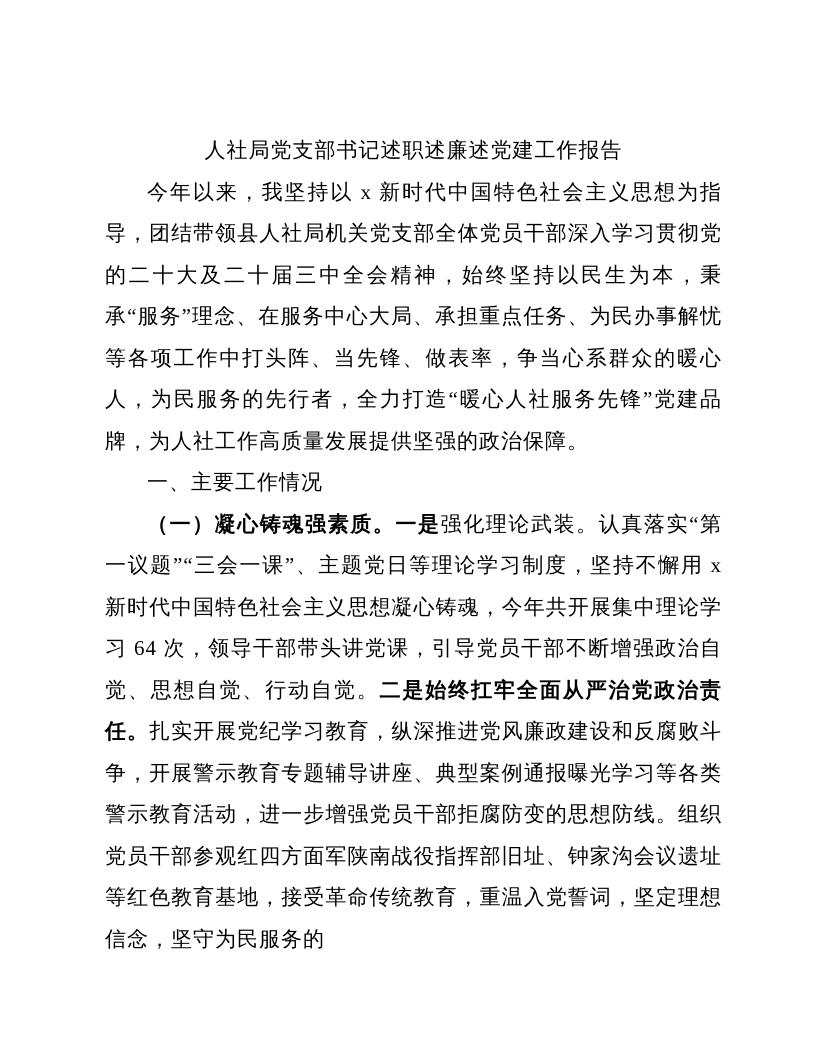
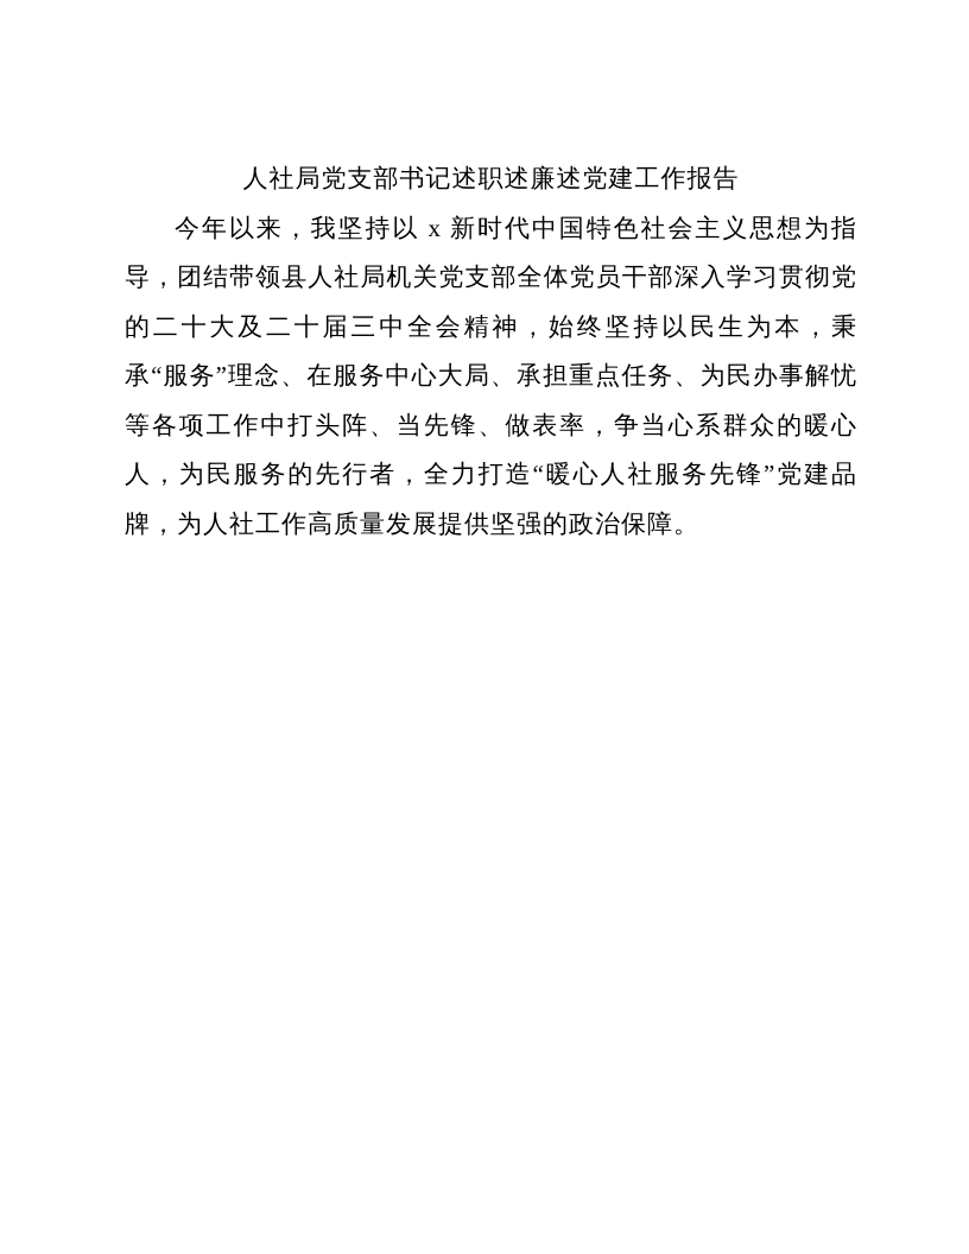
  人社局党支部书记述职述廉述党建工作报告
  今年以来，我坚持以 x 新时代中国特色社会主义思想为指导，团结带领县人社局机关党支部全体党员干部深入学习贯彻党的二十大及二十届三中全会精神，始终坚持以民生为本，秉承“服务”理念、在服务中心大局、承担重点任务、为民办事解忧等各项工作中打头阵、当先锋、做表率，争当心系群众的暖心人，为民服务的先行者，全力打造“暖心人社服务先锋”党建品牌，为人社工作高质量发展提供坚强的政治保障。
- 一、主要工作情况
- （一）凝心铸魂强素质。一是强化理论武装。认真落实“第一议题”“三会一课”、主题党日等理论学习制度，坚持不懈用 x 新时代中国特色社会主义思想凝心铸魂，今年共开展集中理论学习 64 次，领导干部带头讲党课，引导党员干部不断增强政治自觉、思想自觉、行动自觉。二是始终扛牢全面从严治党政治责任。扎实开展党纪学习教育，纵深推进党风廉政建设和反腐败斗争，开展警示教育专题辅导讲座、典型案例通报曝光学习等各类警示教育活动，进一步增强党员干部拒腐防变的思想防线。组织党员干部参观红四方面军陕南战役指挥部旧址、钟家沟会议遗址等红色教育基地，接受革命传统教育，重温入党誓词，坚定理想信念，坚守为民服务的
